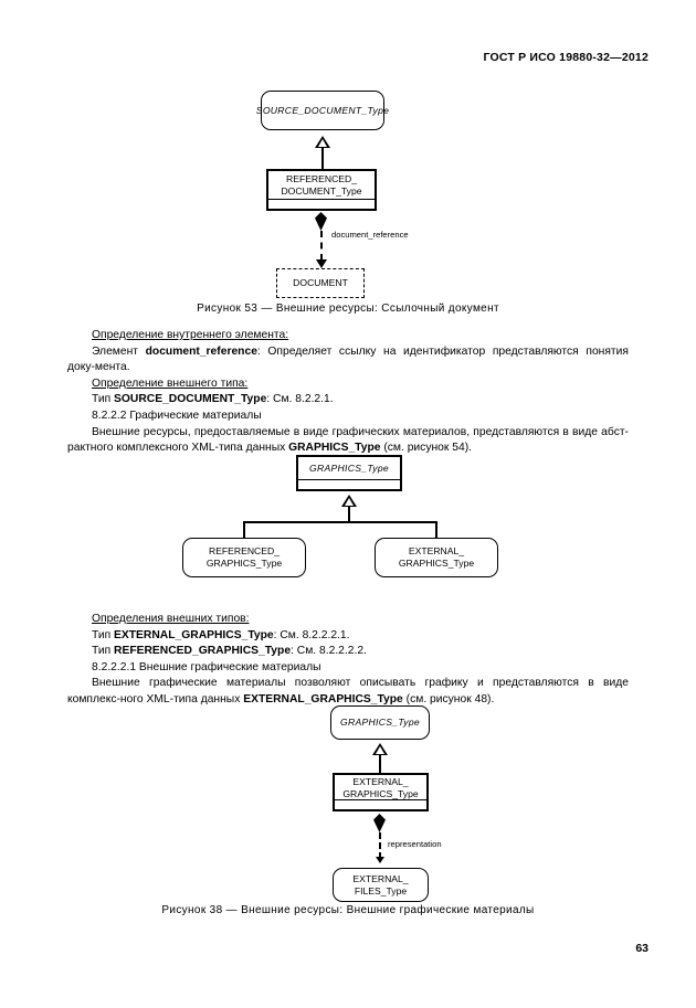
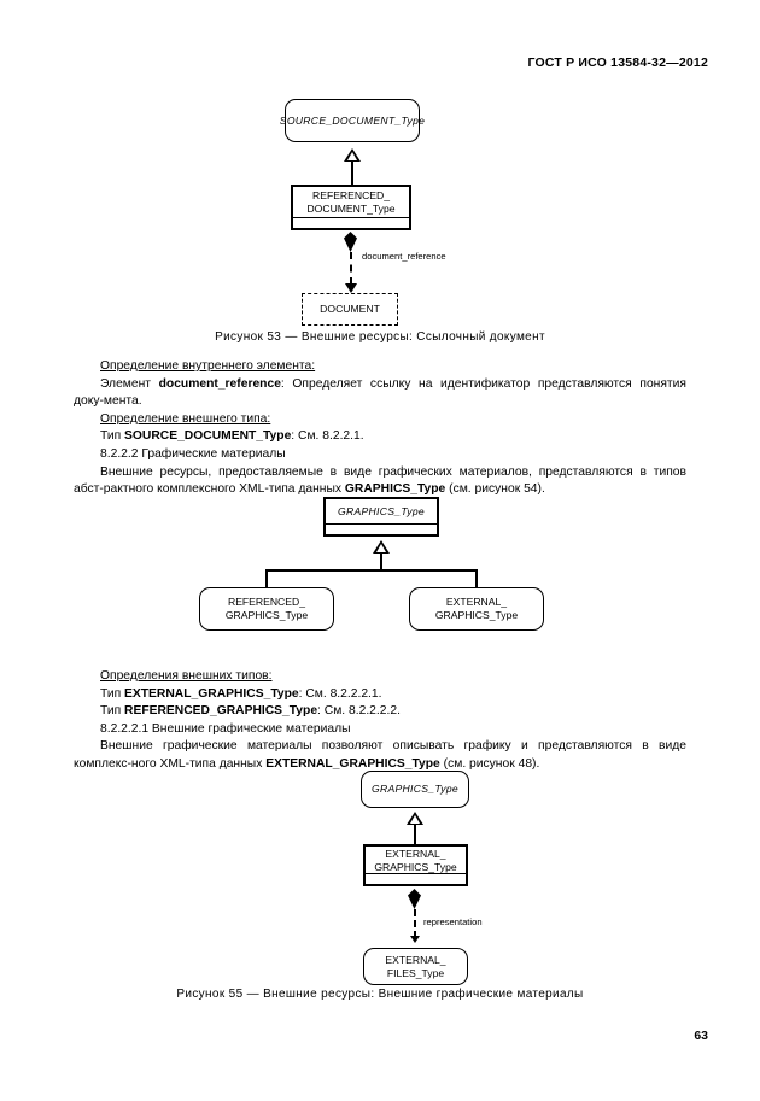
- ГОСТ Р ИСО 19880-32—2012
+ ГОСТ Р ИСО 13584-32—2012
  SOURCE_DOCUMENT_Type
  REFERENCED_
  DOCUMENT_Type
  document_reference
  DOCUMENT
  Рисунок 53 — Внешние ресурсы: Ссылочный документ
  Определение внутреннего элемента:
  Элемент document_reference: Определяет ссылку на идентификатор представляются понятия доку-мента.
  Определение внешнего типа:
  Тип SOURCE_DOCUMENT_Type: См. 8.2.2.1.
  8.2.2.2 Графические материалы
- Внешние ресурсы, предоставляемые в виде графических материалов, представляются в виде абст-рактного комплексного XML-типа данных GRAPHICS_Type (см. рисунок 54).
+ Внешние ресурсы, предоставляемые в виде графических материалов, представляются в типов абст-рактного комплексного XML-типа данных GRAPHICS_Type (см. рисунок 54).
  GRAPHICS_Type
  REFERENCED_
  GRAPHICS_Type
  EXTERNAL_
  GRAPHICS_Type
  Определения внешних типов:
  Тип EXTERNAL_GRAPHICS_Type: См. 8.2.2.2.1.
  Тип REFERENCED_GRAPHICS_Type: См. 8.2.2.2.2.
  8.2.2.2.1 Внешние графические материалы
  Внешние графические материалы позволяют описывать графику и представляются в виде комплекс-ного XML-типа данных EXTERNAL_GRAPHICS_Type (см. рисунок 48).
  GRAPHICS_Type
  EXTERNAL_
  GRAPHICS_Type
  representation
  EXTERNAL_
  FILES_Type
- Рисунок 38 — Внешние ресурсы: Внешние графические материалы
+ Рисунок 55 — Внешние ресурсы: Внешние графические материалы
  63
